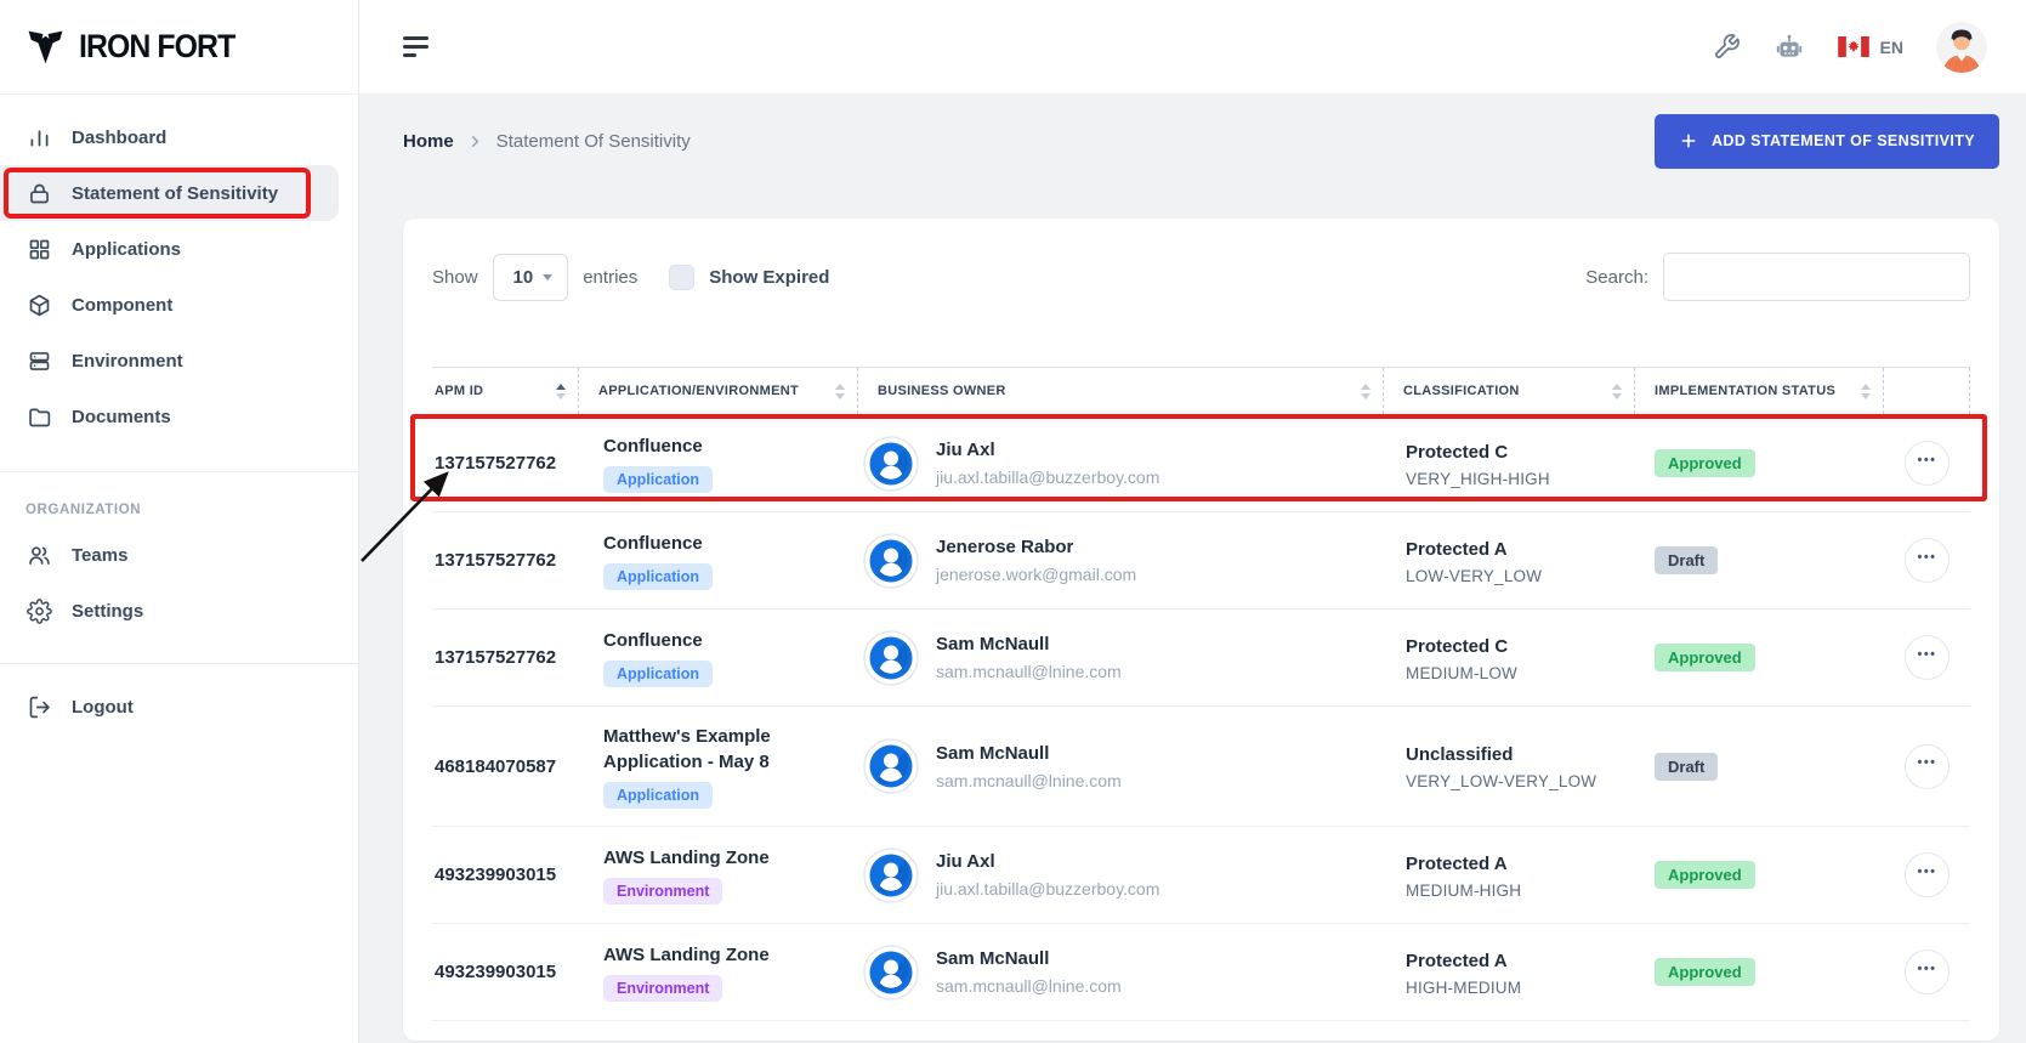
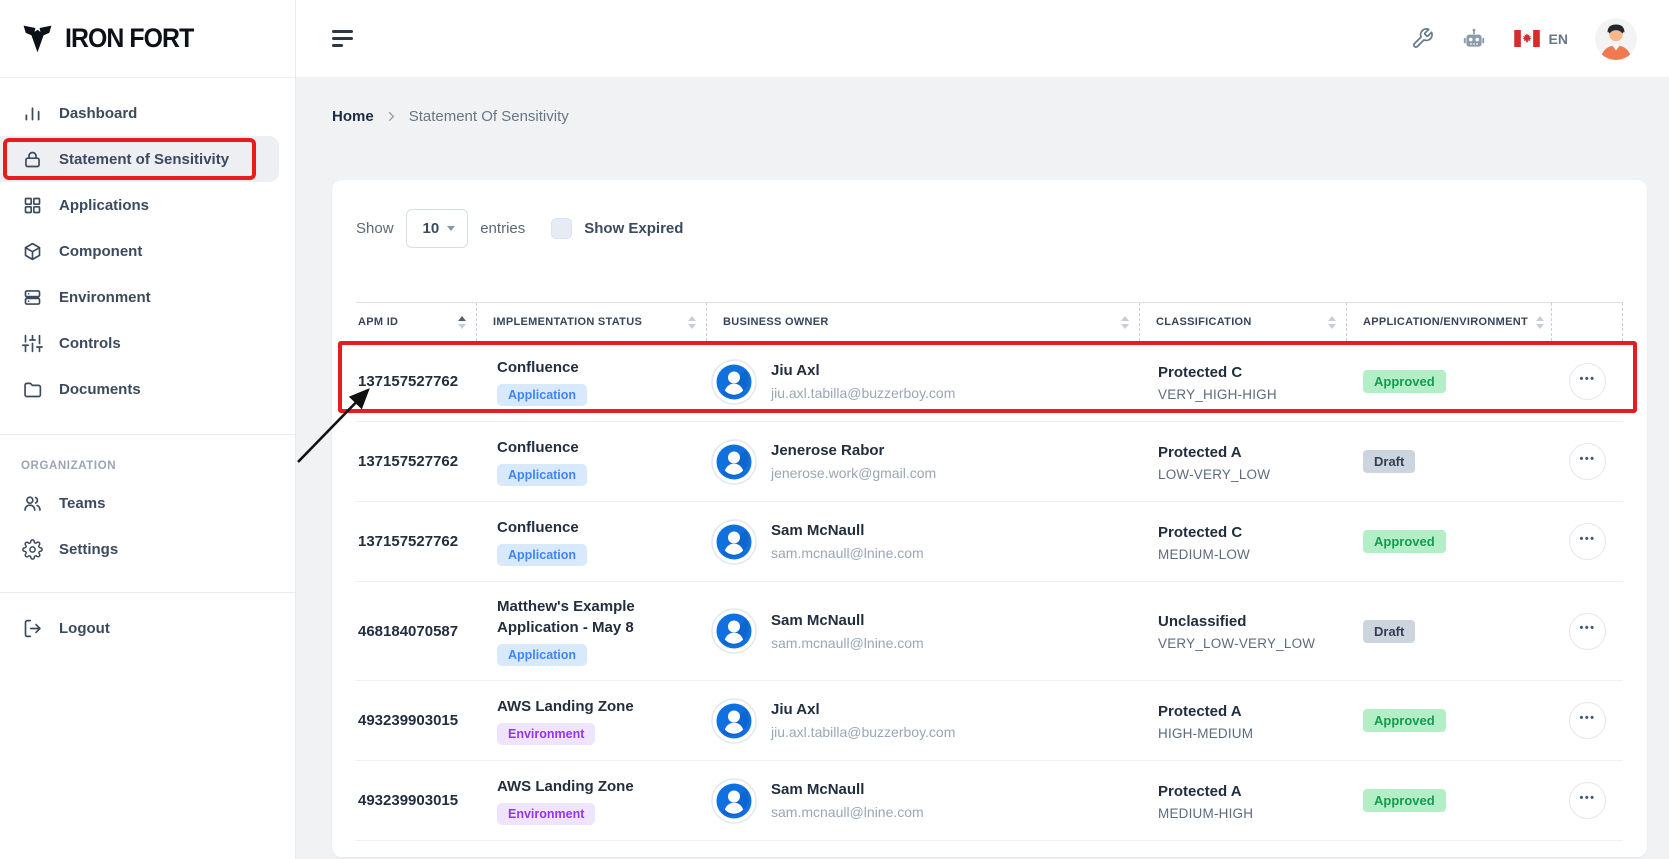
  IRON FORT
  Dashboard
  Statement of Sensitivity
  Applications
  Component
  Environment
+ Controls
  Documents
  ORGANIZATION
  Teams
  Settings
  Logout
  EN
  Home
  Statement Of Sensitivity
- ADD STATEMENT OF SENSITIVITY
  Show
  10
  entries
  Show Expired
- Search:
  APM ID
- APPLICATION/ENVIRONMENT
+ IMPLEMENTATION STATUS
  BUSINESS OWNER
  CLASSIFICATION
- IMPLEMENTATION STATUS
+ APPLICATION/ENVIRONMENT
  137157527762
  Confluence
  Application
  Jiu Axl
  jiu.axl.tabilla@buzzerboy.com
  Protected C
  VERY_HIGH-HIGH
  Approved
  •••
  137157527762
  Confluence
  Application
  Jenerose Rabor
  jenerose.work@gmail.com
  Protected A
  LOW-VERY_LOW
  Draft
  •••
  137157527762
  Confluence
  Application
  Sam McNaull
  sam.mcnaull@lnine.com
  Protected C
  MEDIUM-LOW
  Approved
  •••
  468184070587
  Matthew's Example Application - May 8
  Application
  Sam McNaull
  sam.mcnaull@lnine.com
  Unclassified
  VERY_LOW-VERY_LOW
  Draft
  •••
  493239903015
  AWS Landing Zone
  Environment
  Jiu Axl
  jiu.axl.tabilla@buzzerboy.com
  Protected A
- MEDIUM-HIGH
+ HIGH-MEDIUM
  Approved
  •••
  493239903015
  AWS Landing Zone
  Environment
  Sam McNaull
  sam.mcnaull@lnine.com
  Protected A
- HIGH-MEDIUM
+ MEDIUM-HIGH
  Approved
  •••
